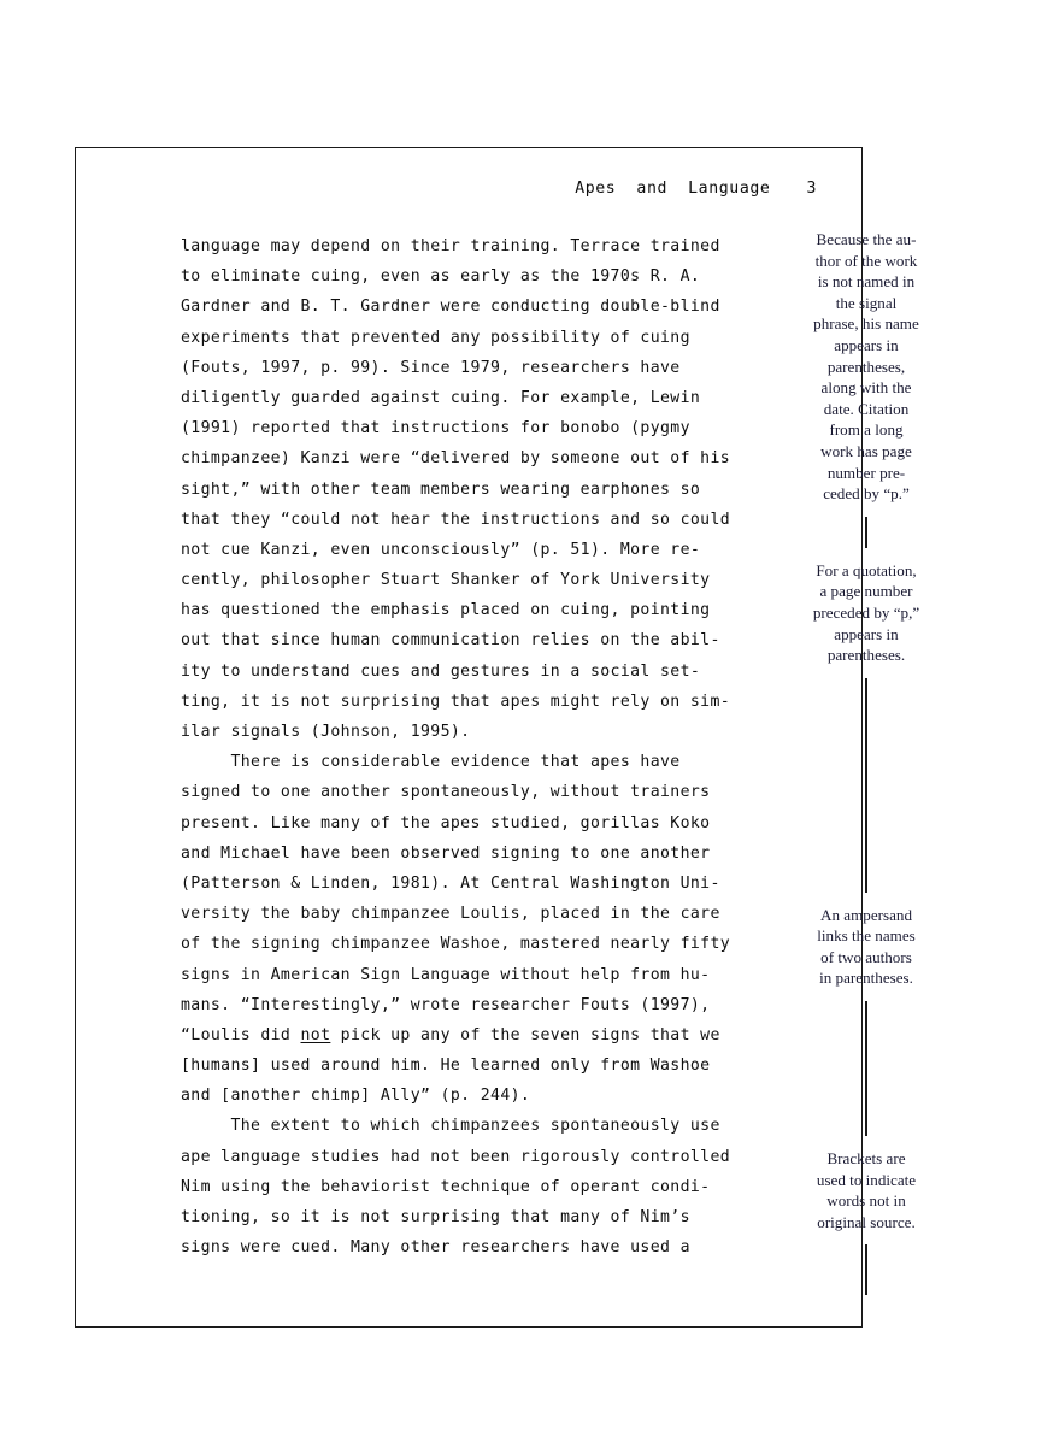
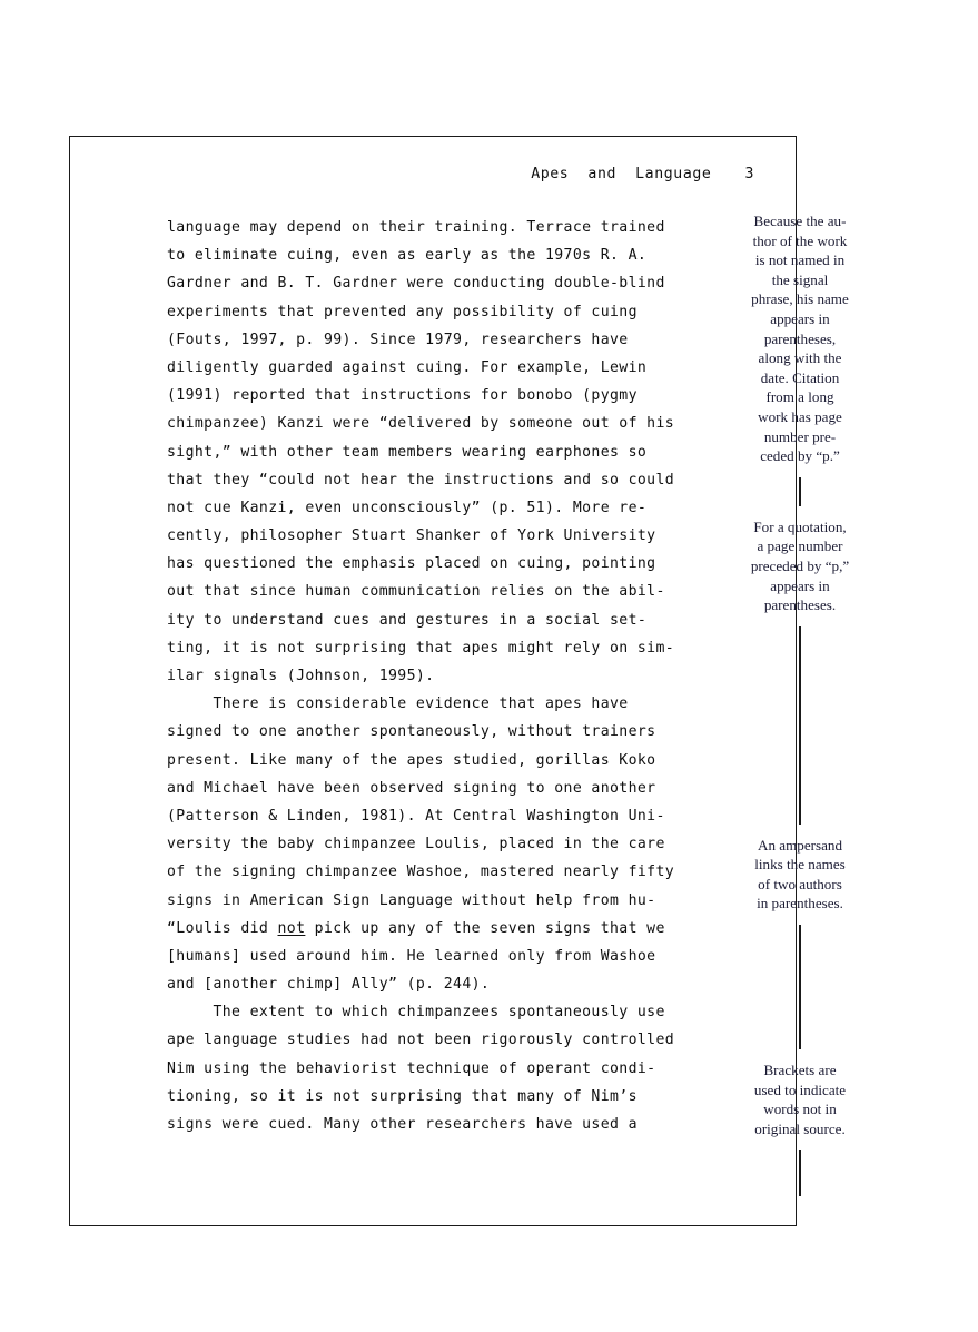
  Apes and Language
  3
  language may depend on their training. Terrace trained
  to eliminate cuing, even as early as the 1970s R. A.
  Gardner and B. T. Gardner were conducting double-blind
  experiments that prevented any possibility of cuing
  (Fouts, 1997, p. 99). Since 1979, researchers have
  diligently guarded against cuing. For example, Lewin
  (1991) reported that instructions for bonobo (pygmy
  chimpanzee) Kanzi were “delivered by someone out of his
  sight,” with other team members wearing earphones so
  that they “could not hear the instructions and so could
  not cue Kanzi, even unconsciously” (p. 51). More re-
  cently, philosopher Stuart Shanker of York University
  has questioned the emphasis placed on cuing, pointing
  out that since human communication relies on the abil-
  ity to understand cues and gestures in a social set-
  ting, it is not surprising that apes might rely on sim-
  ilar signals (Johnson, 1995).
  There is considerable evidence that apes have
  signed to one another spontaneously, without trainers
  present. Like many of the apes studied, gorillas Koko
  and Michael have been observed signing to one another
  (Patterson & Linden, 1981). At Central Washington Uni-
  versity the baby chimpanzee Loulis, placed in the care
  of the signing chimpanzee Washoe, mastered nearly fifty
  signs in American Sign Language without help from hu-
- mans. “Interestingly,” wrote researcher Fouts (1997),
  “Loulis did not pick up any of the seven signs that we
  [humans] used around him. He learned only from Washoe
  and [another chimp] Ally” (p. 244).
  The extent to which chimpanzees spontaneously use
  ape language studies had not been rigorously controlled
  Nim using the behaviorist technique of operant condi-
  tioning, so it is not surprising that many of Nim’s
  signs were cued. Many other researchers have used a
  Because the au-
  thor of the work
  is not named in
  the signal
  phrase, his name
  appears in
  parentheses,
  along with the
  date. Citation
  from a long
  work has page
  number pre-
  ceded by “p.”
  For a quotation,
  a page number
  preceded by “p,”
  appears in
  parentheses.
  An ampersand
  links the names
  of two authors
  in parentheses.
  Brackets are
  used to indicate
  words not in
  original source.
